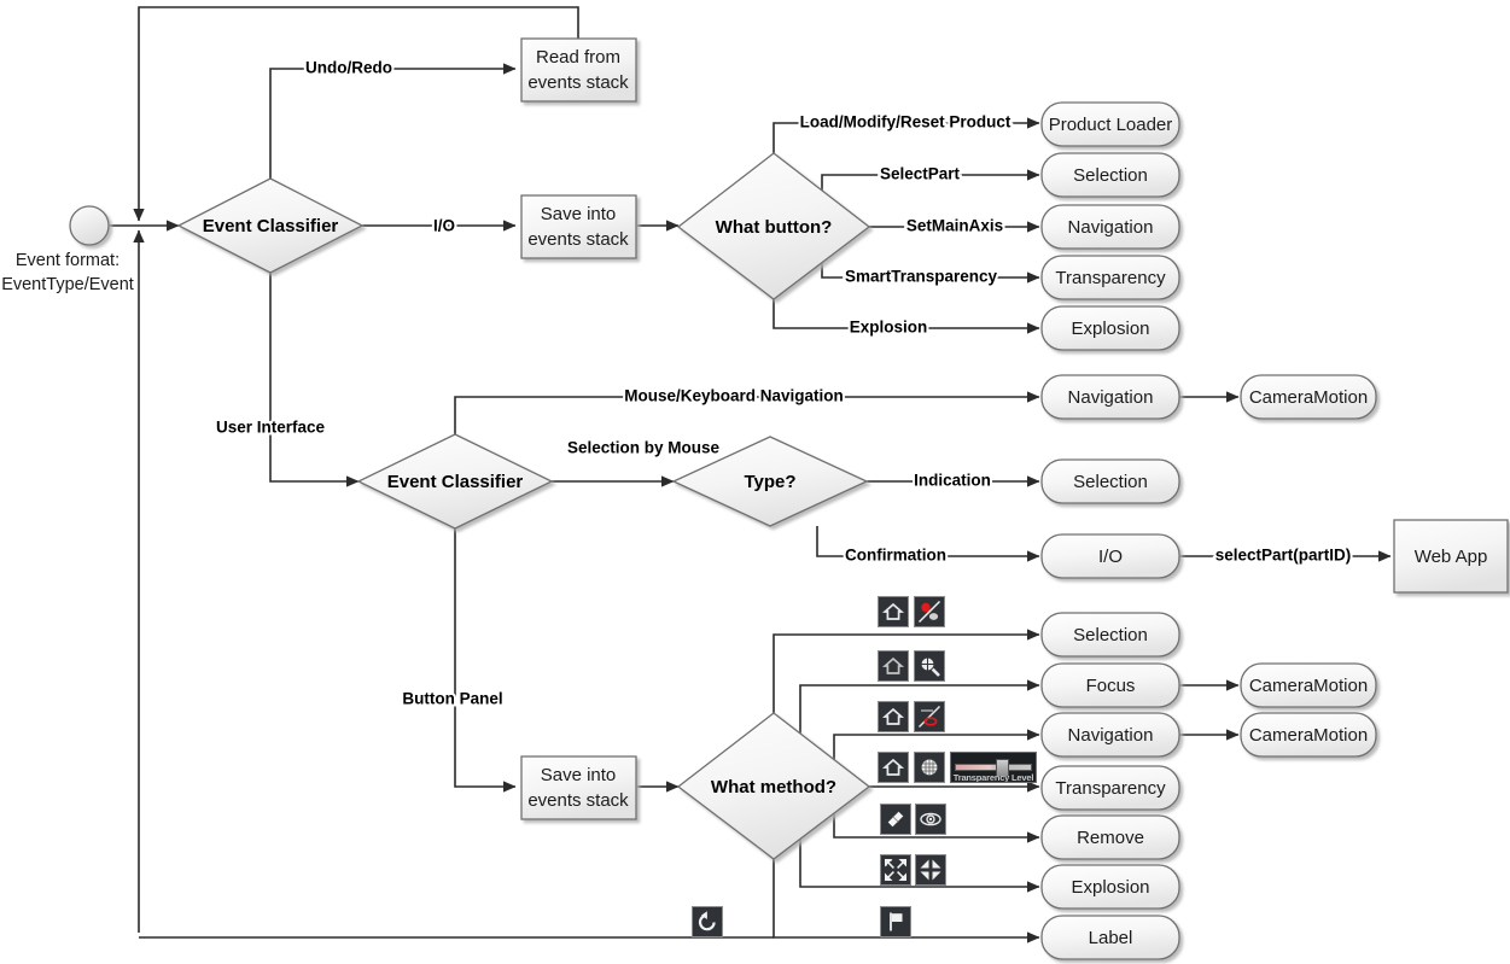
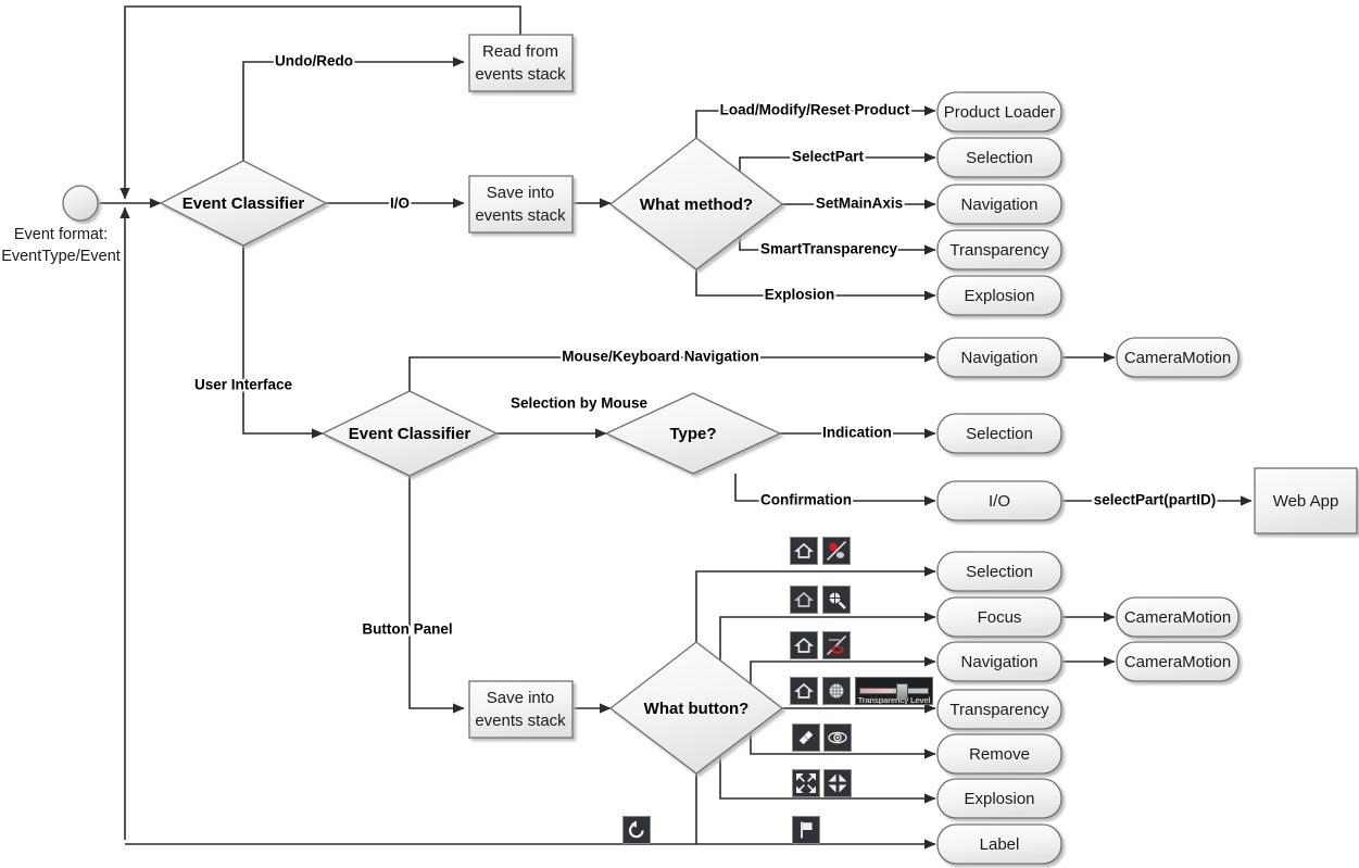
  Event format:
  EventType/Event
  Event Classifier
  Read from
  events stack
  Save into
  events stack
- What button?
+ What method?
  Event Classifier
  Type?
  Save into
  events stack
- What method?
+ What button?
  Web App
  Product Loader
  Selection
  Navigation
  Transparency
  Explosion
  Navigation
  CameraMotion
  Selection
  I/O
  Selection
  Focus
  CameraMotion
  Navigation
  CameraMotion
  Transparency
  Remove
  Explosion
  Label
  Undo/Redo
  I/O
  User Interface
  Button Panel
  Load/Modify/Reset Product
  SelectPart
  SetMainAxis
  SmartTransparency
  Explosion
  Mouse/Keyboard Navigation
  Selection by Mouse
  Indication
  Confirmation
  selectPart(partID)
  Transparency Level
